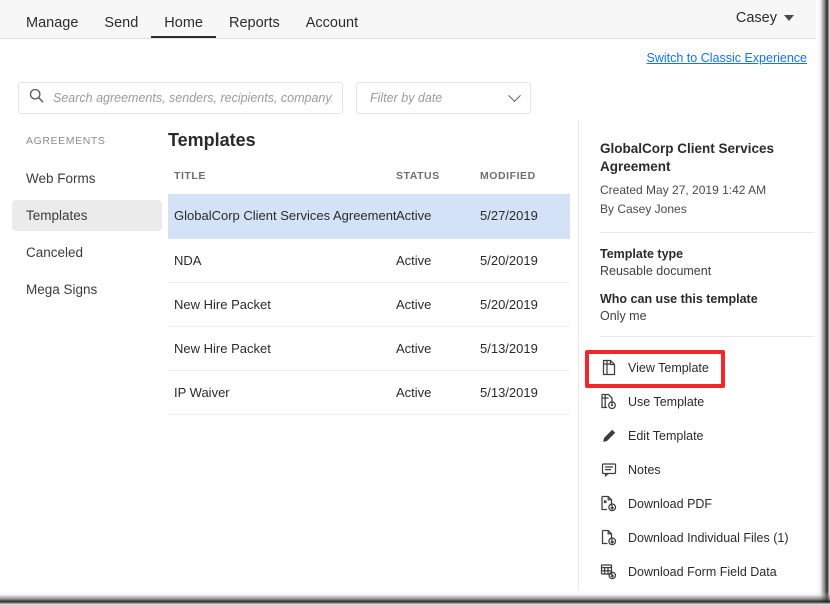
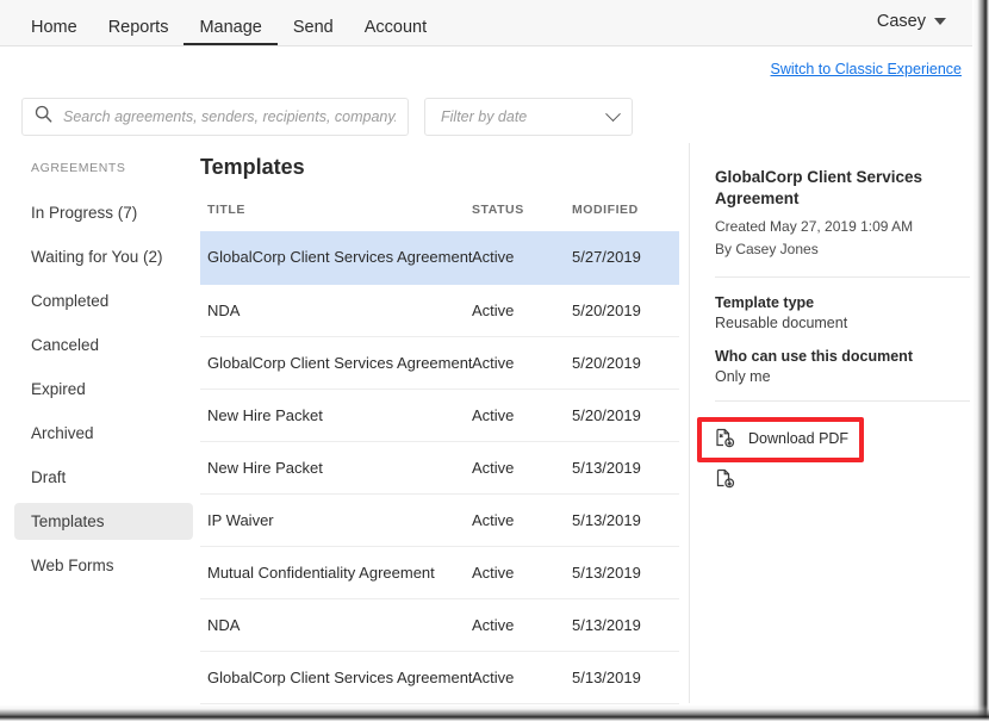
- Manage
+ Home
- Send
+ Reports
- Home
+ Manage
- Reports
+ Send
  Account
  Casey
  Switch to Classic Experience
  Search agreements, senders, recipients, company
  Filter by date
  AGREEMENTS
+ In Progress (7)
+ Waiting for You (2)
+ Completed
- Web Forms
+ Canceled
+ Expired
+ Archived
+ Draft
  Templates
- Canceled
+ Web Forms
- Mega Signs
  Templates
  TITLE	STATUS	MODIFIED
  GlobalCorp Client Services Agreement	Active	5/27/2019
  NDA	Active	5/20/2019
+ GlobalCorp Client Services Agreement	Active	5/20/2019
  New Hire Packet	Active	5/20/2019
  New Hire Packet	Active	5/13/2019
  IP Waiver	Active	5/13/2019
+ Mutual Confidentiality Agreement	Active	5/13/2019
+ NDA	Active	5/13/2019
+ GlobalCorp Client Services Agreement	Active	5/13/2019
  GlobalCorp Client Services Agreement
- Created May 27, 2019 1:42 AM
+ Created May 27, 2019 1:09 AM
  By Casey Jones
  Template type
  Reusable document
- Who can use this template
+ Who can use this document
  Only me
- View Template
- Use Template
- Edit Template
- Notes
  Download PDF
- Download Individual Files (1)
- Download Form Field Data
